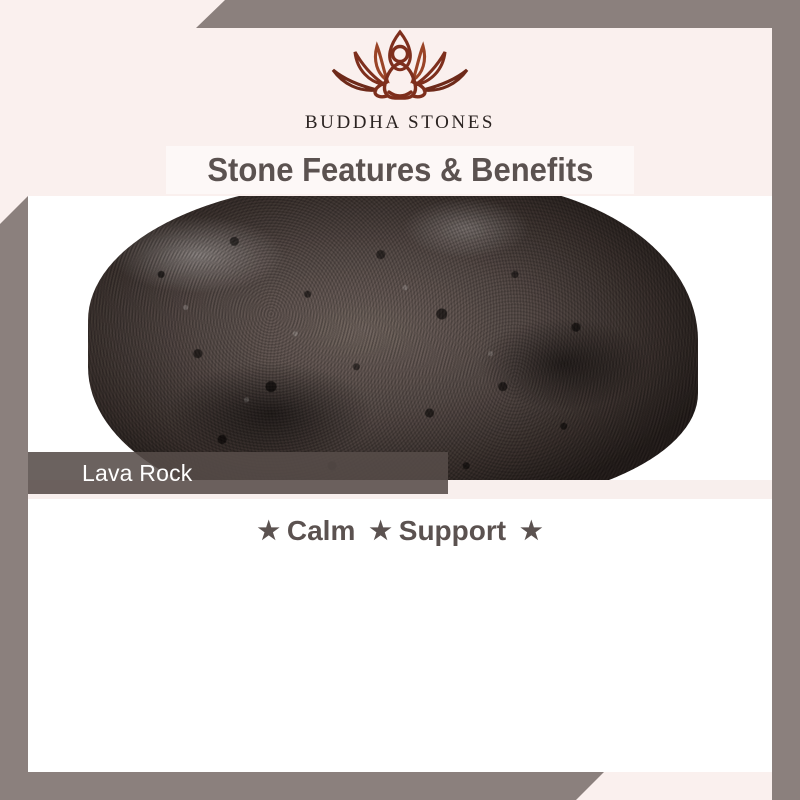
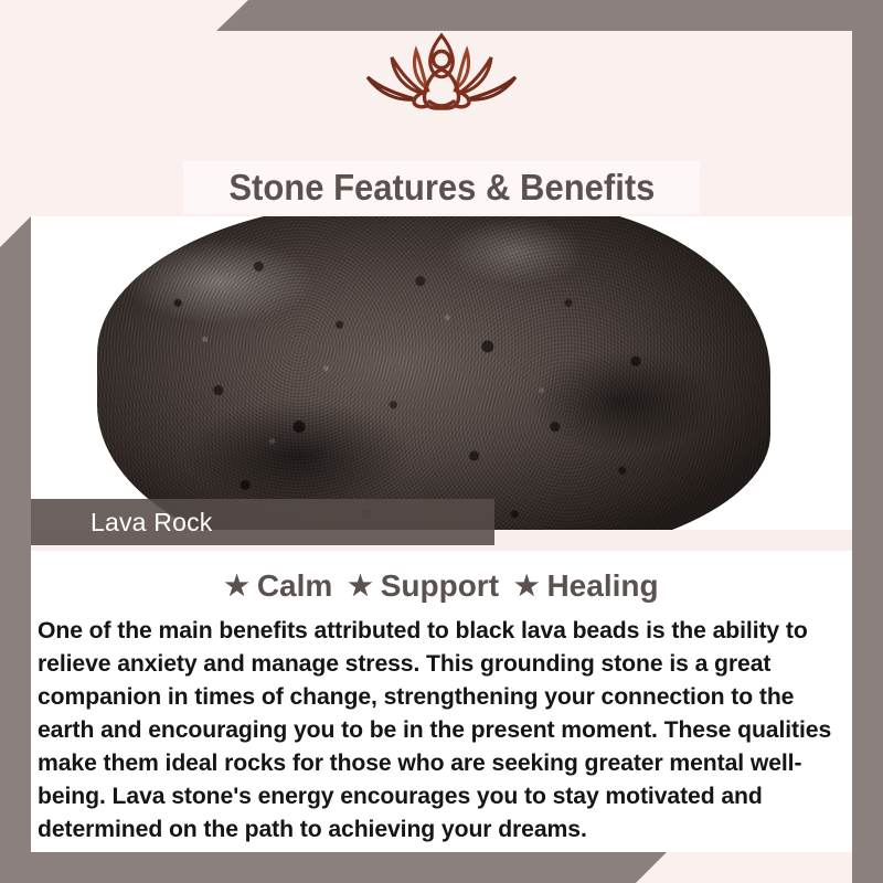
- BUDDHA STONES
  Stone Features & Benefits
  Lava Rock
  ★
  Calm
  ★
  Support
  ★
+ Healing
+ One of the main benefits attributed to black lava beads is the ability to relieve anxiety and manage stress. This grounding stone is a great companion in times of change, strengthening your connection to the earth and encouraging you to be in the present moment. These qualities make them ideal rocks for those who are seeking greater mental well-being. Lava stone's energy encourages you to stay motivated and determined on the path to achieving your dreams.
